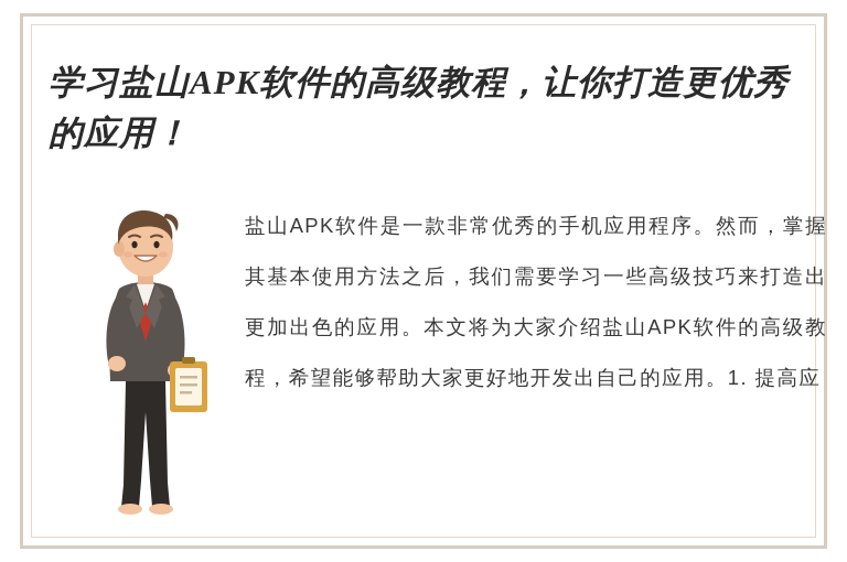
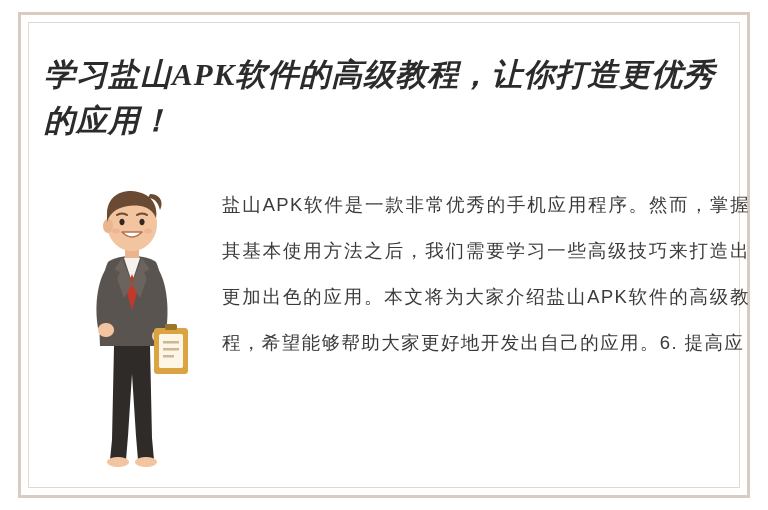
  学习盐山APK软件的高级教程，让你打造更优秀的应用！
- 盐山APK软件是一款非常优秀的手机应用程序。然而，掌握其基本使用方法之后，我们需要学习一些高级技巧来打造出更加出色的应用。本文将为大家介绍盐山APK软件的高级教程，希望能够帮助大家更好地开发出自己的应用。1. 提高应
+ 盐山APK软件是一款非常优秀的手机应用程序。然而，掌握其基本使用方法之后，我们需要学习一些高级技巧来打造出更加出色的应用。本文将为大家介绍盐山APK软件的高级教程，希望能够帮助大家更好地开发出自己的应用。6. 提高应
